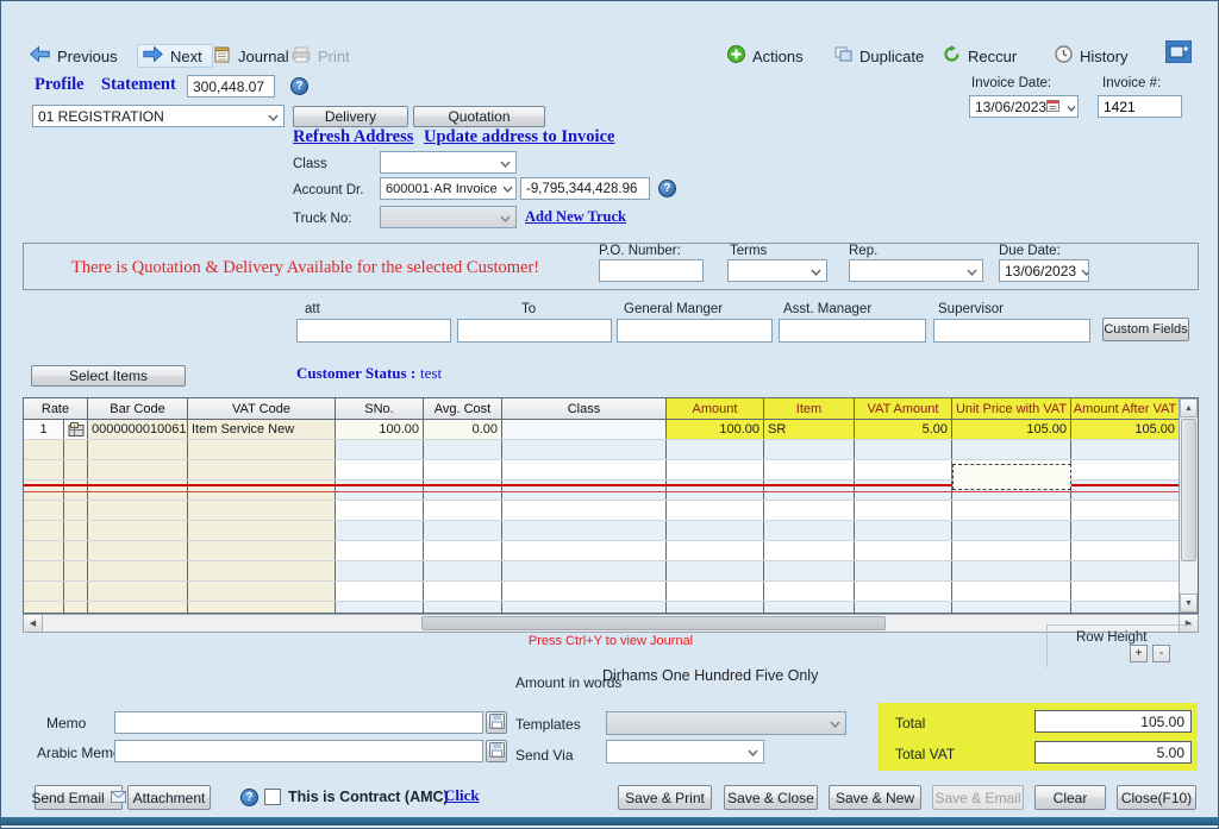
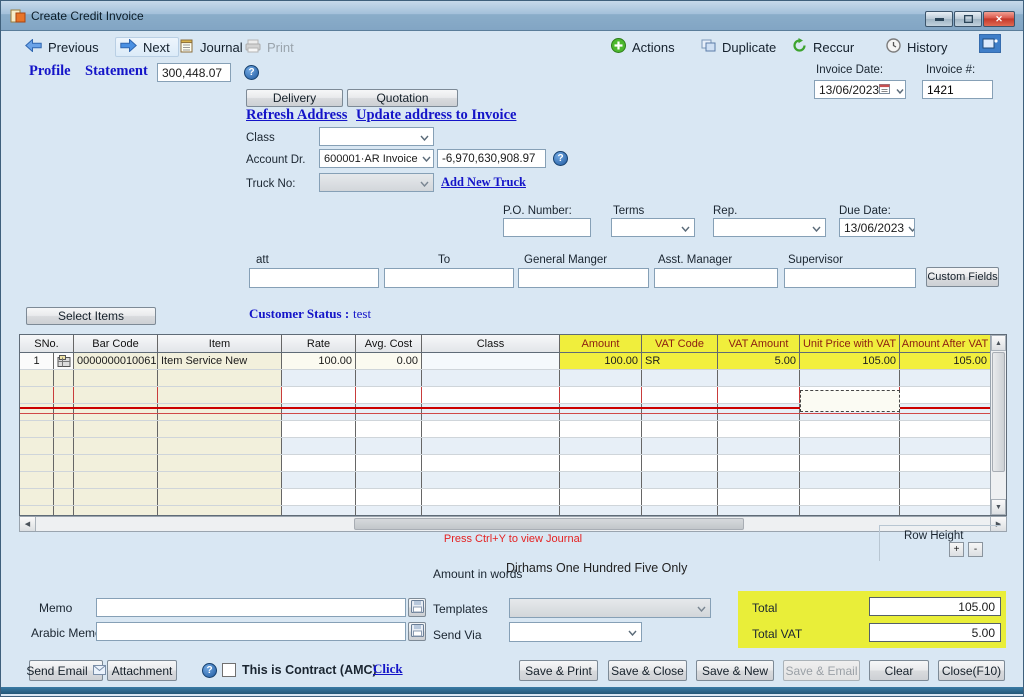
+ Create Credit Invoice
+ ✕
  Previous
  Next
  Journal
  Print
  Actions
  Duplicate
  Reccur
  History
  Profile
  Statement
  300,448.07
  ?
  Invoice Date:
  Invoice #:
  13/06/2023
  1421
- 01 REGISTRATION
  Delivery
  Quotation
  Refresh Address
  Update address to Invoice
  Class
  Account Dr.
  600001·AR Invoice
- -9,795,344,428.96
+ -6,970,630,908.97
  ?
  Truck No:
  Add New Truck
- There is Quotation & Delivery Available for the selected Customer!
  P.O. Number:
  Terms
  Rep.
  Due Date:
  13/06/2023
  att
  To
  General Manger
  Asst. Manager
  Supervisor
  Custom Fields
  Select Items
  Customer Status :
  test
- Rate
+ SNo.
  Bar Code
- VAT Code
+ Item
- SNo.
+ Rate
  Avg. Cost
  Class
  Amount
- Item
+ VAT Code
  VAT Amount
  Unit Price with VAT
  Amount After VAT
  1
  0000000010061
  Item Service New
  100.00
  0.00
  100.00
  SR
  5.00
  105.00
  105.00
  Press Ctrl+Y to view Journal
  Row Height
  +
  -
  Amount in words
  Dirhams One Hundred Five Only
  Memo
  Templates
  Arabic Mem
  Send Via
  Total
  105.00
  Total VAT
  5.00
  Send Email
  Attachment
  ?
  This is Contract (AMC)
  Click
  Save & Print
  Save & Close
  Save & New
  Save & Email
  Clear
  Close(F10)
